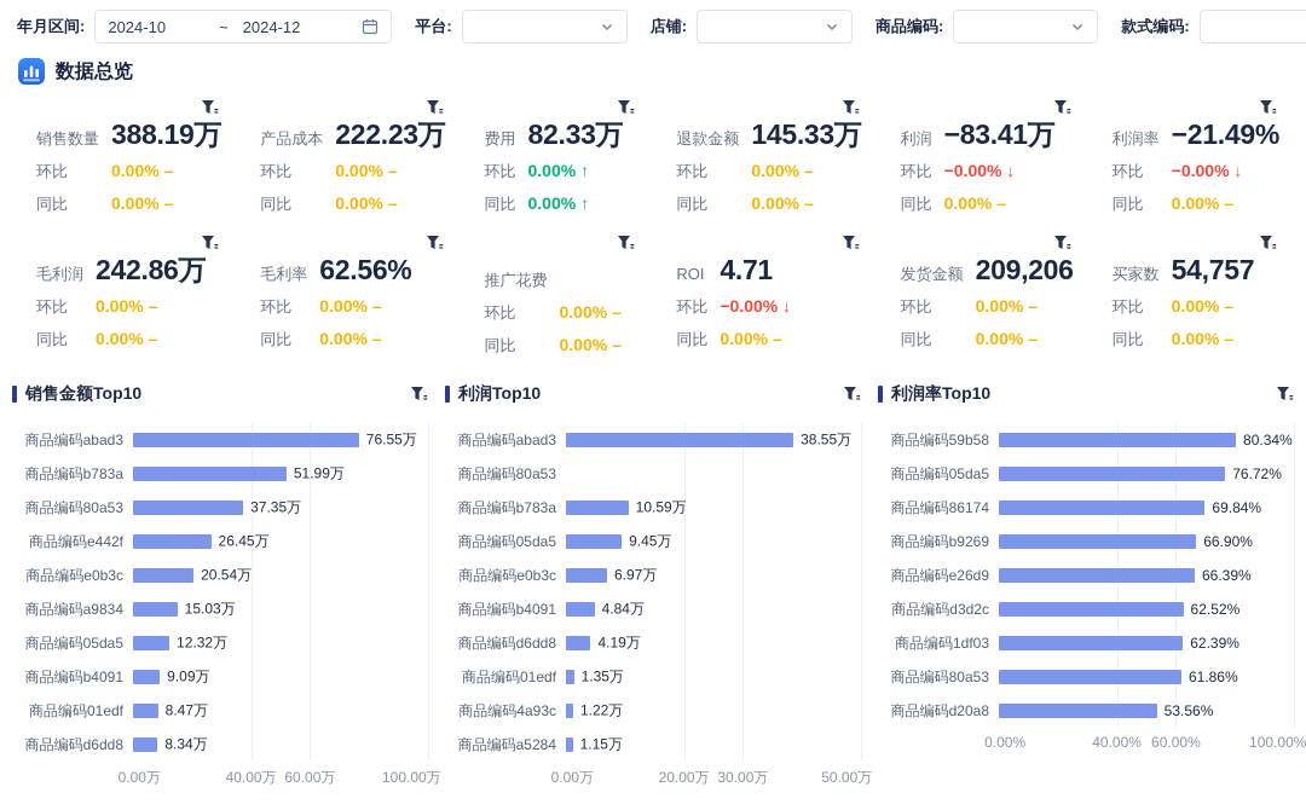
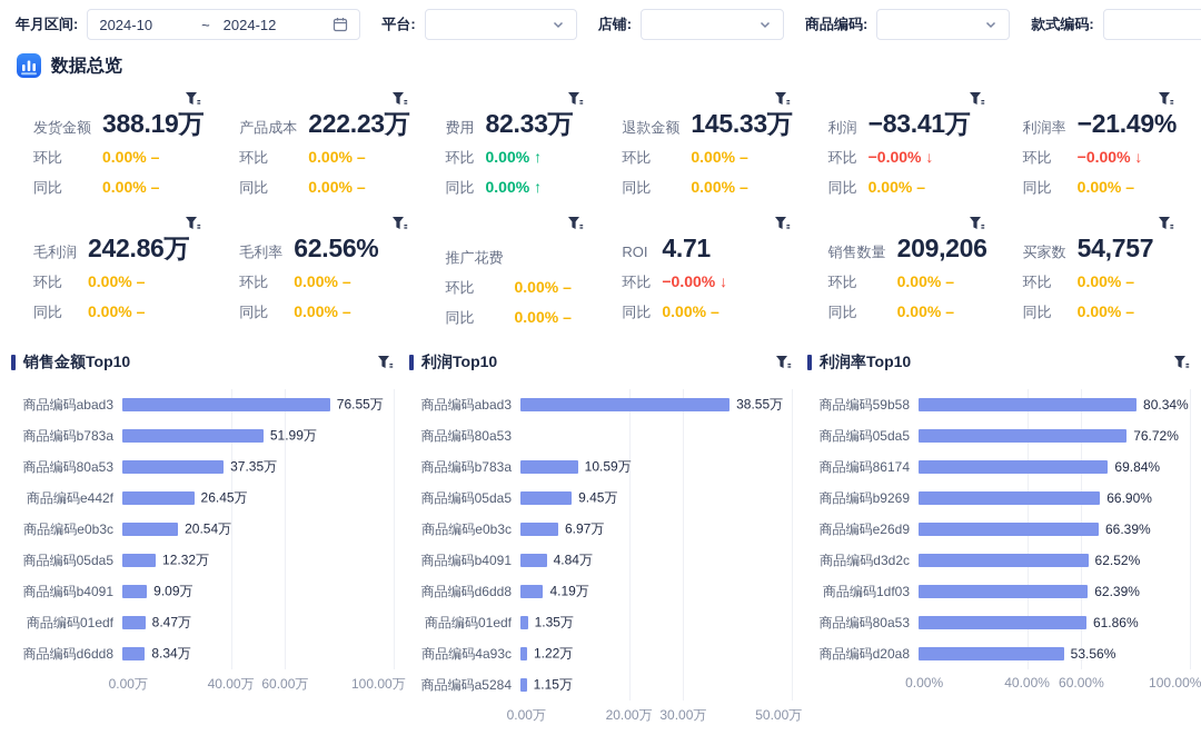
  年月区间:
  2024-10
  ~
  2024-12
  平台:
  店铺:
  商品编码:
  款式编码:
  数据总览
- 销售数量
+ 发货金额
  388.19万
  环比
  0.00% –
  同比
  0.00% –
  产品成本
  222.23万
  环比
  0.00% –
  同比
  0.00% –
  费用
  82.33万
  环比
  0.00% ↑
  同比
  0.00% ↑
  退款金额
  145.33万
  环比
  0.00% –
  同比
  0.00% –
  利润
  −83.41万
  环比
  −0.00% ↓
  同比
  0.00% –
  利润率
  −21.49%
  环比
  −0.00% ↓
  同比
  0.00% –
  毛利润
  242.86万
  环比
  0.00% –
  同比
  0.00% –
  毛利率
  62.56%
  环比
  0.00% –
  同比
  0.00% –
  推广花费
  环比
  0.00% –
  同比
  0.00% –
  ROI
  4.71
  环比
  −0.00% ↓
  同比
  0.00% –
- 发货金额
+ 销售数量
  209,206
  环比
  0.00% –
  同比
  0.00% –
  买家数
  54,757
  环比
  0.00% –
  同比
  0.00% –
  销售金额Top10
  商品编码abad3
  76.55万
  商品编码b783a
  51.99万
  商品编码80a53
  37.35万
  商品编码e442f
  26.45万
  商品编码e0b3c
  20.54万
- 商品编码a9834
- 15.03万
  商品编码05da5
  12.32万
  商品编码b4091
  9.09万
  商品编码01edf
  8.47万
  商品编码d6dd8
  8.34万
  0.00万
  40.00万
  60.00万
  100.00万
  利润Top10
  商品编码abad3
  38.55万
  商品编码80a53
  商品编码b783a
  10.59万
  商品编码05da5
  9.45万
  商品编码e0b3c
  6.97万
  商品编码b4091
  4.84万
  商品编码d6dd8
  4.19万
  商品编码01edf
  1.35万
  商品编码4a93c
  1.22万
  商品编码a5284
  1.15万
  0.00万
  20.00万
  30.00万
  50.00万
  利润率Top10
  商品编码59b58
  80.34%
  商品编码05da5
  76.72%
  商品编码86174
  69.84%
  商品编码b9269
  66.90%
  商品编码e26d9
  66.39%
  商品编码d3d2c
  62.52%
  商品编码1df03
  62.39%
  商品编码80a53
  61.86%
  商品编码d20a8
  53.56%
  0.00%
  40.00%
  60.00%
  100.00%
